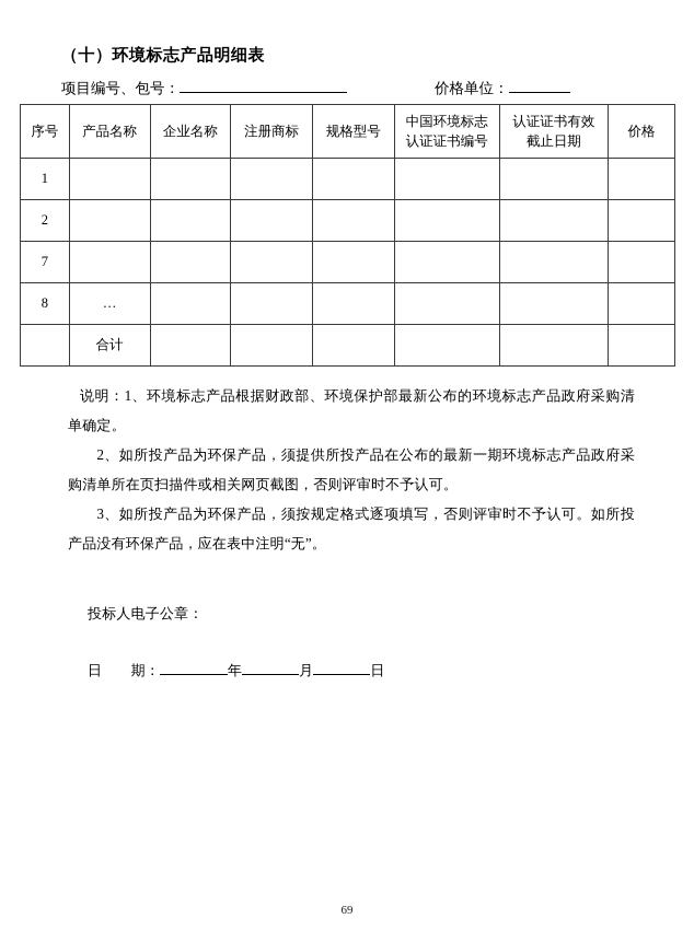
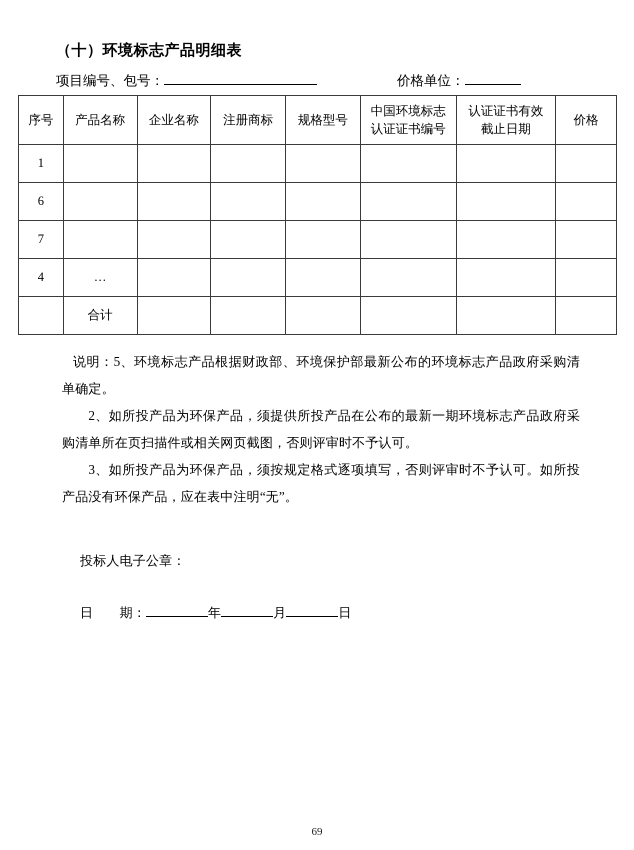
  （十）环境标志产品明细表
  项目编号、包号：
  价格单位：
  序号	产品名称	企业名称	注册商标	规格型号	中国环境标志 认证证书编号	认证证书有效 截止日期	价格
  1
- 2
+ 6
  7
- 8	…
+ 4	…
  	合计
- 说明：1、环境标志产品根据财政部、环境保护部最新公布的环境标志产品政府采购清单确定。
+ 说明：5、环境标志产品根据财政部、环境保护部最新公布的环境标志产品政府采购清单确定。
  2、如所投产品为环保产品，须提供所投产品在公布的最新一期环境标志产品政府采购清单所在页扫描件或相关网页截图，否则评审时不予认可。
  3、如所投产品为环保产品，须按规定格式逐项填写，否则评审时不予认可。如所投产品没有环保产品，应在表中注明“无”。
  投标人电子公章：
  日 期： 年 月 日
  69
